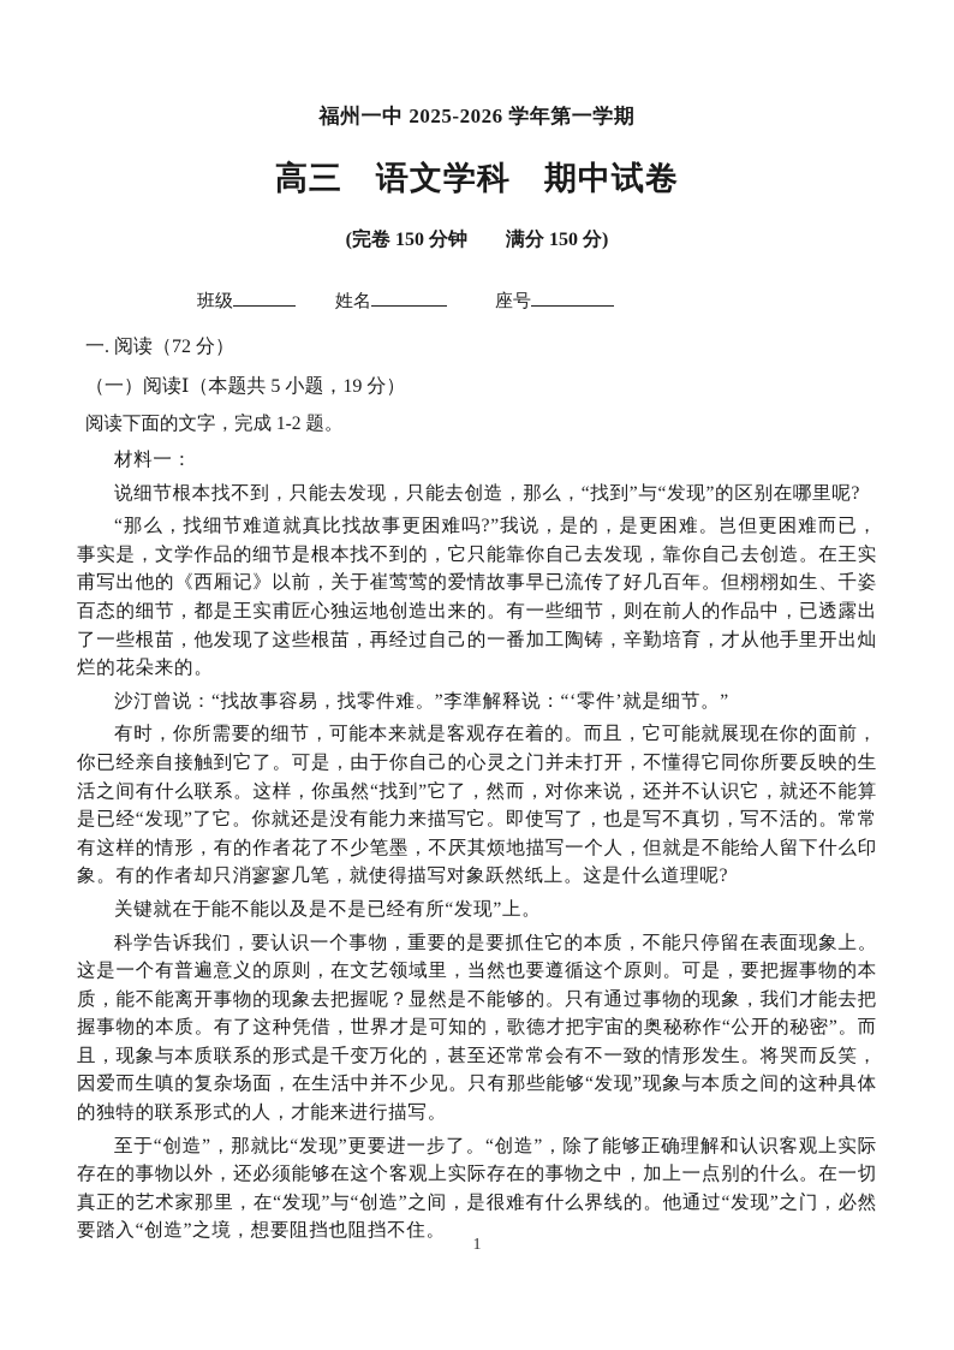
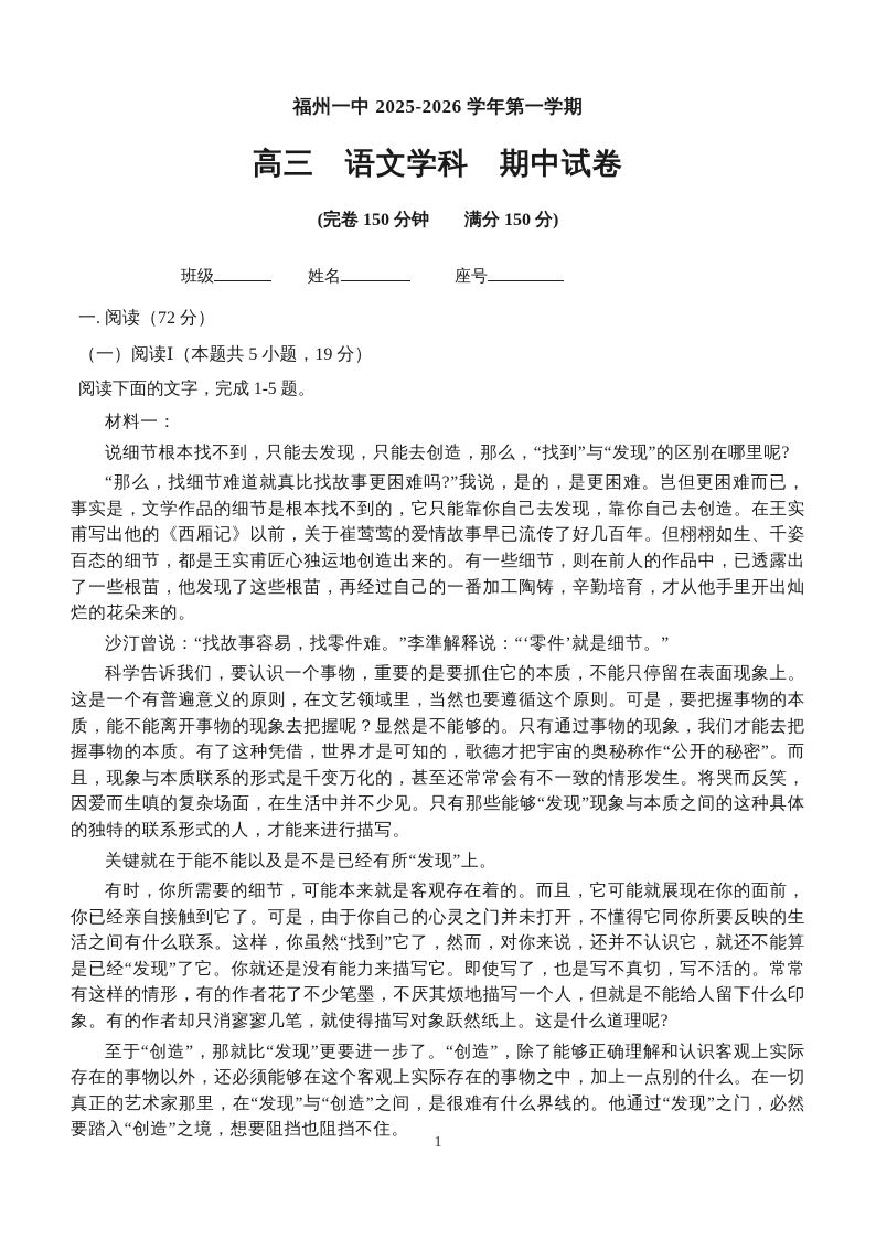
  福州一中 2025-2026 学年第一学期
  高三 语文学科 期中试卷
  (完卷 150 分钟 满分 150 分)
  班级 姓名 座号
  一. 阅读（72 分）
  （一）阅读Ⅰ（本题共 5 小题，19 分）
- 阅读下面的文字，完成 1-2 题。
+ 阅读下面的文字，完成 1-5 题。
  材料一：
  说细节根本找不到，只能去发现，只能去创造，那么，“找到”与“发现”的区别在哪里呢?
  “那么，找细节难道就真比找故事更困难吗?”我说，是的，是更困难。岂但更困难而已，事实是，文学作品的细节是根本找不到的，它只能靠你自己去发现，靠你自己去创造。在王实甫写出他的《西厢记》以前，关于崔莺莺的爱情故事早已流传了好几百年。但栩栩如生、千姿百态的细节，都是王实甫匠心独运地创造出来的。有一些细节，则在前人的作品中，已透露出了一些根苗，他发现了这些根苗，再经过自己的一番加工陶铸，辛勤培育，才从他手里开出灿烂的花朵来的。
  沙汀曾说：“找故事容易，找零件难。”李準解释说：“‘零件’就是细节。”
- 有时，你所需要的细节，可能本来就是客观存在着的。而且，它可能就展现在你的面前，你已经亲自接触到它了。可是，由于你自己的心灵之门并未打开，不懂得它同你所要反映的生活之间有什么联系。这样，你虽然“找到”它了，然而，对你来说，还并不认识它，就还不能算是已经“发现”了它。你就还是没有能力来描写它。即使写了，也是写不真切，写不活的。常常有这样的情形，有的作者花了不少笔墨，不厌其烦地描写一个人，但就是不能给人留下什么印象。有的作者却只消寥寥几笔，就使得描写对象跃然纸上。这是什么道理呢?
+ 科学告诉我们，要认识一个事物，重要的是要抓住它的本质，不能只停留在表面现象上。这是一个有普遍意义的原则，在文艺领域里，当然也要遵循这个原则。可是，要把握事物的本质，能不能离开事物的现象去把握呢？显然是不能够的。只有通过事物的现象，我们才能去把握事物的本质。有了这种凭借，世界才是可知的，歌德才把宇宙的奥秘称作“公开的秘密”。而且，现象与本质联系的形式是千变万化的，甚至还常常会有不一致的情形发生。将哭而反笑，因爱而生嗔的复杂场面，在生活中并不少见。只有那些能够“发现”现象与本质之间的这种具体的独特的联系形式的人，才能来进行描写。
  关键就在于能不能以及是不是已经有所“发现”上。
- 科学告诉我们，要认识一个事物，重要的是要抓住它的本质，不能只停留在表面现象上。这是一个有普遍意义的原则，在文艺领域里，当然也要遵循这个原则。可是，要把握事物的本质，能不能离开事物的现象去把握呢？显然是不能够的。只有通过事物的现象，我们才能去把握事物的本质。有了这种凭借，世界才是可知的，歌德才把宇宙的奥秘称作“公开的秘密”。而且，现象与本质联系的形式是千变万化的，甚至还常常会有不一致的情形发生。将哭而反笑，因爱而生嗔的复杂场面，在生活中并不少见。只有那些能够“发现”现象与本质之间的这种具体的独特的联系形式的人，才能来进行描写。
+ 有时，你所需要的细节，可能本来就是客观存在着的。而且，它可能就展现在你的面前，你已经亲自接触到它了。可是，由于你自己的心灵之门并未打开，不懂得它同你所要反映的生活之间有什么联系。这样，你虽然“找到”它了，然而，对你来说，还并不认识它，就还不能算是已经“发现”了它。你就还是没有能力来描写它。即使写了，也是写不真切，写不活的。常常有这样的情形，有的作者花了不少笔墨，不厌其烦地描写一个人，但就是不能给人留下什么印象。有的作者却只消寥寥几笔，就使得描写对象跃然纸上。这是什么道理呢?
  至于“创造”，那就比“发现”更要进一步了。“创造”，除了能够正确理解和认识客观上实际存在的事物以外，还必须能够在这个客观上实际存在的事物之中，加上一点别的什么。在一切真正的艺术家那里，在“发现”与“创造”之间，是很难有什么界线的。他通过“发现”之门，必然要踏入“创造”之境，想要阻挡也阻挡不住。
  1
